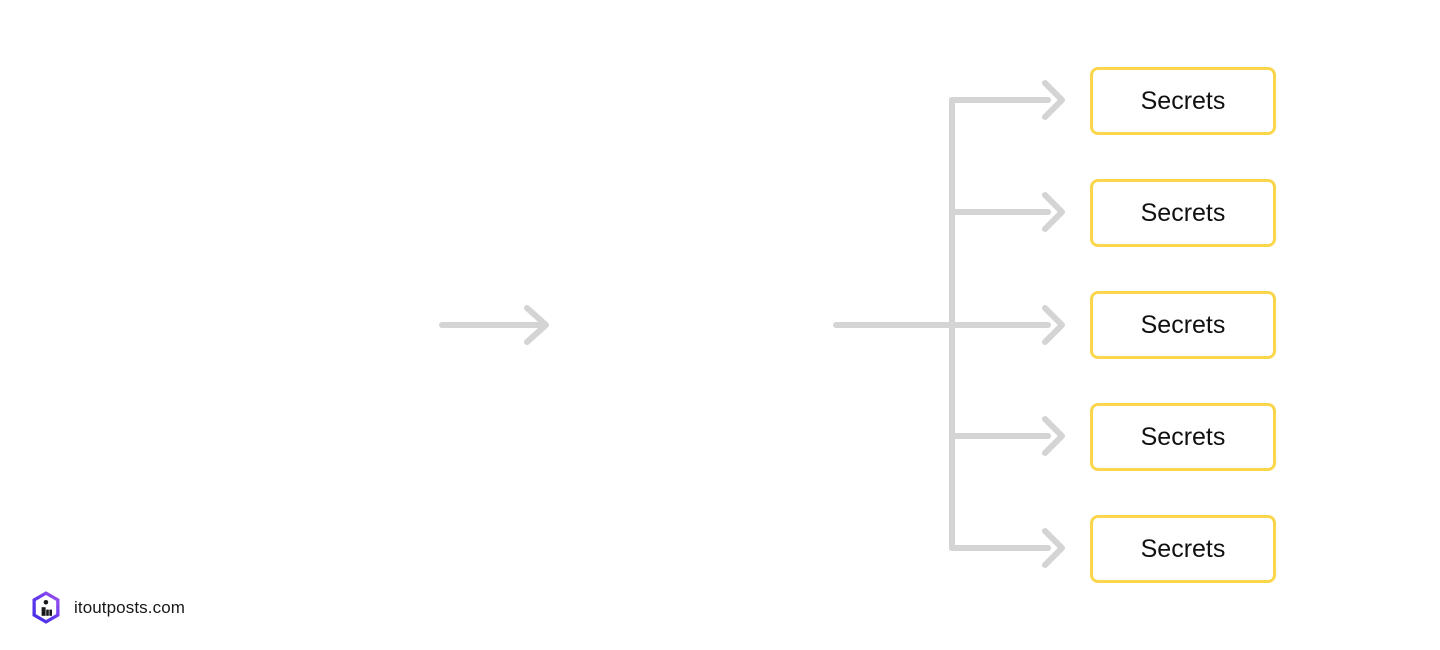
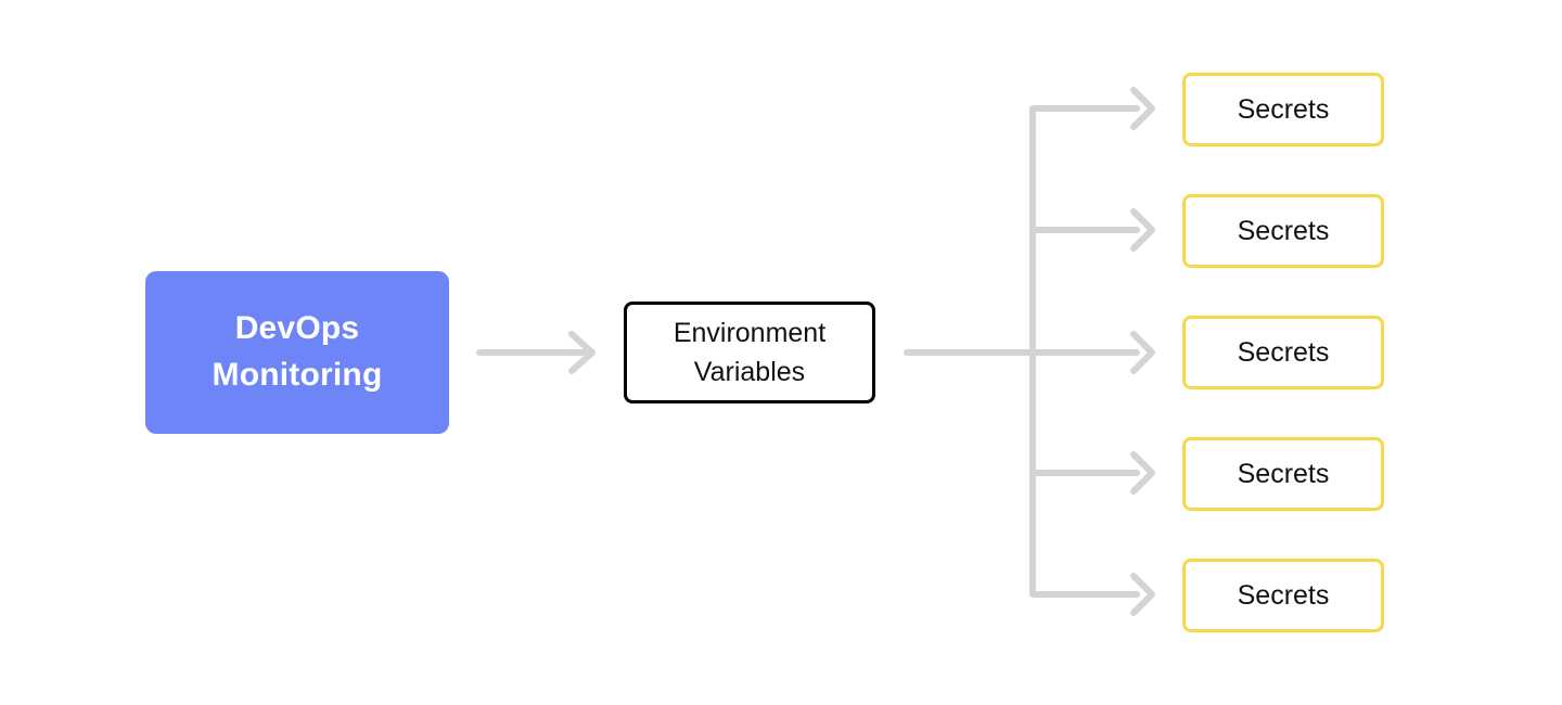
+ DevOps
+ Monitoring
+ Environment
+ Variables
  Secrets
  Secrets
  Secrets
  Secrets
  Secrets
- itoutposts.com
